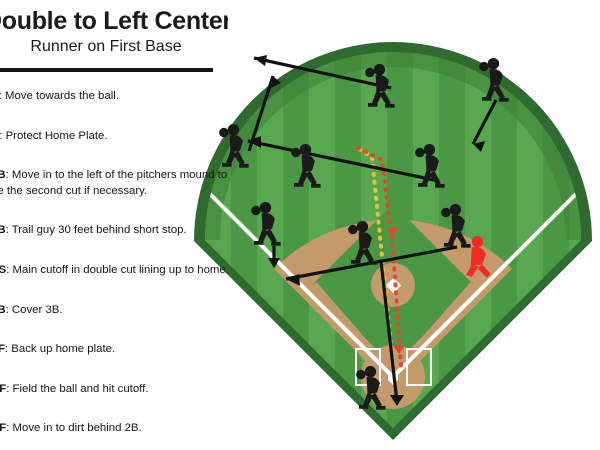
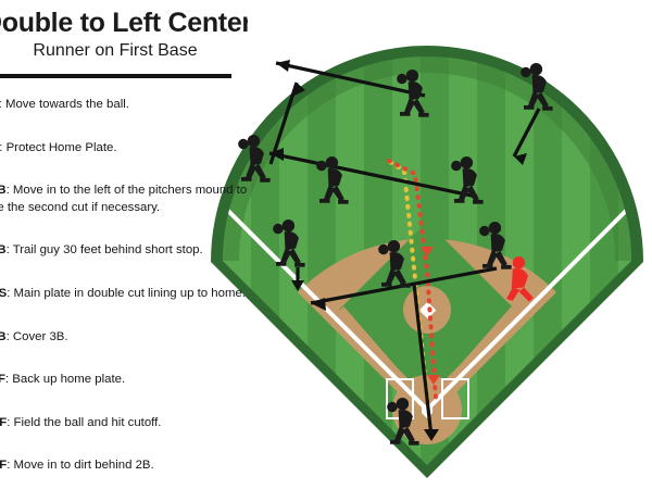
  ouble to Left Center
  Runner on First Base
  : Move towards the ball.
  : Protect Home Plate.
  B: Move in to the left of the pitchers mound to e the second cut if necessary.
  B: Trail guy 30 feet behind short stop.
- S: Main cutoff in double cut lining up to home.
+ S: Main plate in double cut lining up to home.
  B: Cover 3B.
  F: Back up home plate.
  F: Field the ball and hit cutoff.
  F: Move in to dirt behind 2B.
